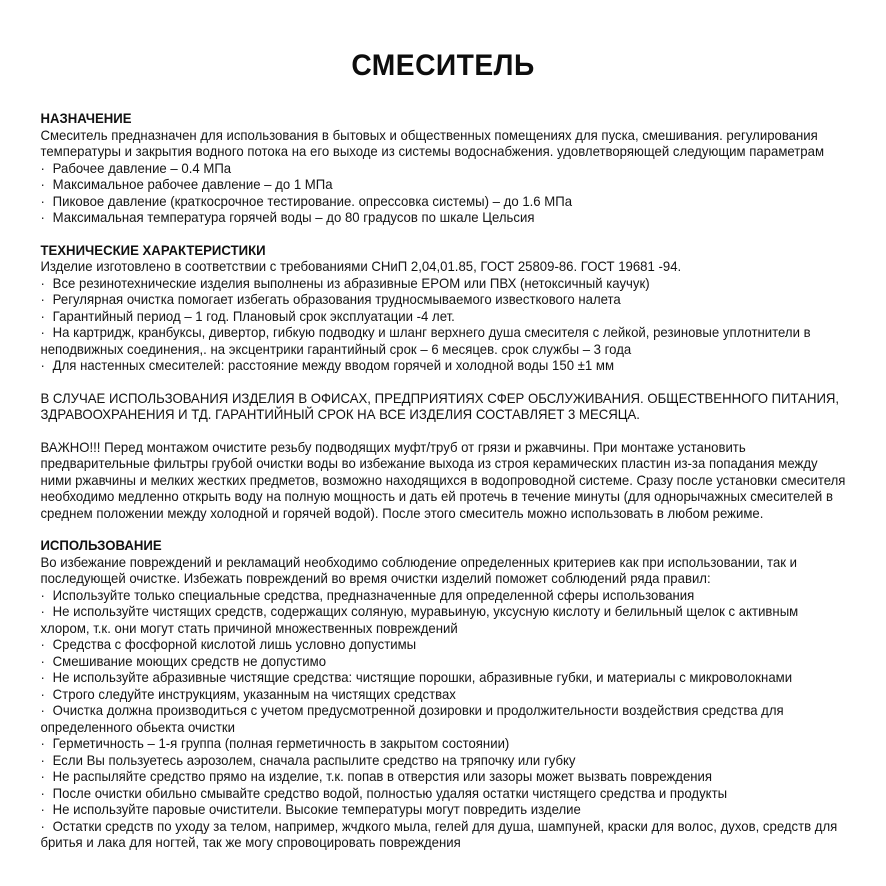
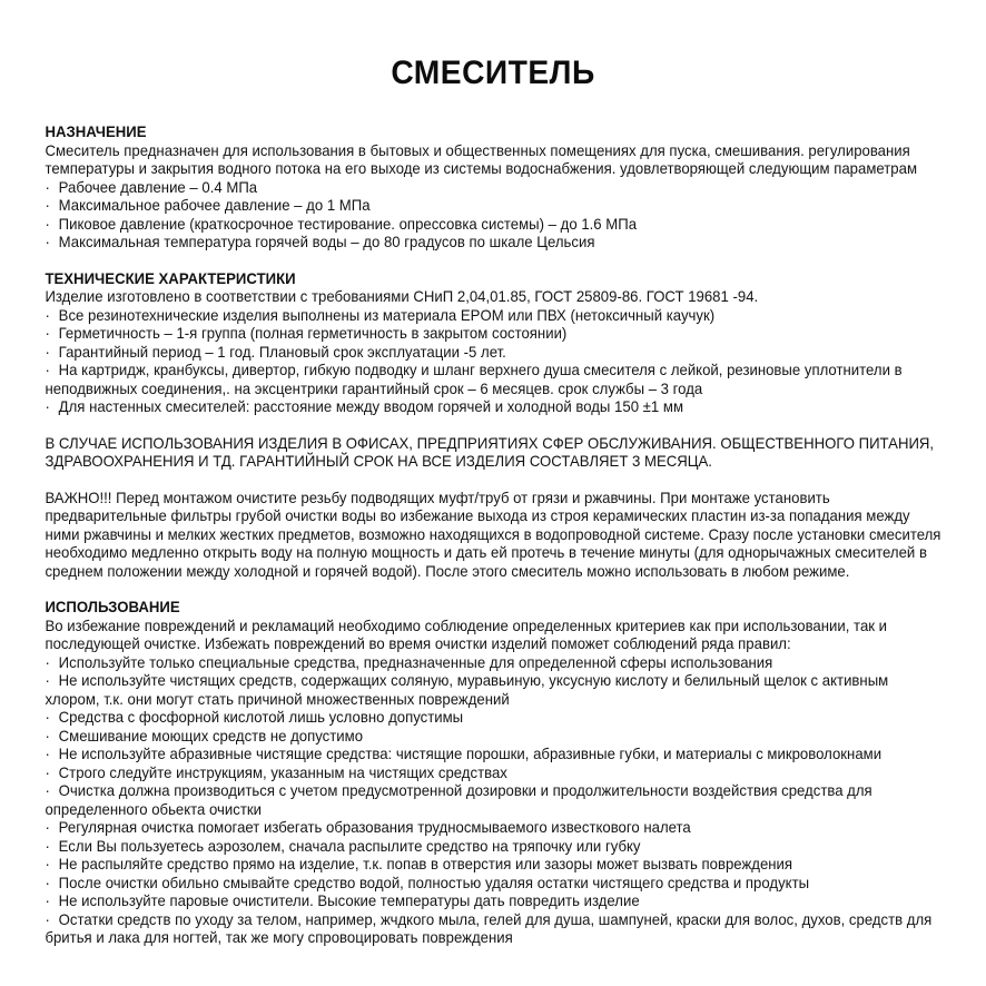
  СМЕСИТЕЛЬ
  НАЗНАЧЕНИЕ
  Смеситель предназначен для использования в бытовых и общественных помещениях для пуска, смешивания. регулирования температуры и закрытия водного потока на его выходе из системы водоснабжения. удовлетворяющей следующим параметрам
  · Рабочее давление – 0.4 МПа
  · Максимальное рабочее давление – до 1 МПа
  · Пиковое давление (краткосрочное тестирование. опрессовка системы) – до 1.6 МПа
  · Максимальная температура горячей воды – до 80 градусов по шкале Цельсия
  ТЕХНИЧЕСКИЕ ХАРАКТЕРИСТИКИ
  Изделие изготовлено в соответствии с требованиями СНиП 2,04,01.85, ГОСТ 25809-86. ГОСТ 19681 -94.
- · Все резинотехнические изделия выполнены из абразивные EPOM или ПВХ (нетоксичный каучук)
+ · Все резинотехнические изделия выполнены из материала EPOM или ПВХ (нетоксичный каучук)
- · Регулярная очистка помогает избегать образования трудносмываемого известкового налета
+ · Герметичность – 1-я группа (полная герметичность в закрытом состоянии)
- · Гарантийный период – 1 год. Плановый срок эксплуатации -4 лет.
+ · Гарантийный период – 1 год. Плановый срок эксплуатации -5 лет.
  · На картридж, кранбуксы, дивертор, гибкую подводку и шланг верхнего душа смесителя с лейкой, резиновые уплотнители в неподвижных соединения,. на эксцентрики гарантийный срок – 6 месяцев. срок службы – 3 года
  · Для настенных смесителей: расстояние между вводом горячей и холодной воды 150 ±1 мм
  В СЛУЧАЕ ИСПОЛЬЗОВАНИЯ ИЗДЕЛИЯ В ОФИСАХ, ПРЕДПРИЯТИЯХ СФЕР ОБСЛУЖИВАНИЯ. ОБЩЕСТВЕННОГО ПИТАНИЯ, ЗДРАВООХРАНЕНИЯ И ТД. ГАРАНТИЙНЫЙ СРОК НА ВСЕ ИЗДЕЛИЯ СОСТАВЛЯЕТ 3 МЕСЯЦА.
  ВАЖНО!!! Перед монтажом очистите резьбу подводящих муфт/труб от грязи и ржавчины. При монтаже установить предварительные фильтры грубой очистки воды во избежание выхода из строя керамических пластин из-за попадания между ними ржавчины и мелких жестких предметов, возможно находящихся в водопроводной системе. Сразу после установки смесителя необходимо медленно открыть воду на полную мощность и дать ей протечь в течение минуты (для однорычажных смесителей в среднем положении между холодной и горячей водой). После этого смеситель можно использовать в любом режиме.
  ИСПОЛЬЗОВАНИЕ
  Во избежание повреждений и рекламаций необходимо соблюдение определенных критериев как при использовании, так и последующей очистке. Избежать повреждений во время очистки изделий поможет соблюдений ряда правил:
  · Используйте только специальные средства, предназначенные для определенной сферы использования
  · Не используйте чистящих средств, содержащих соляную, муравьиную, уксусную кислоту и белильный щелок с активным хлором, т.к. они могут стать причиной множественных повреждений
  · Средства с фосфорной кислотой лишь условно допустимы
  · Смешивание моющих средств не допустимо
  · Не используйте абразивные чистящие средства: чистящие порошки, абразивные губки, и материалы с микроволокнами
  · Строго следуйте инструкциям, указанным на чистящих средствах
  · Очистка должна производиться с учетом предусмотренной дозировки и продолжительности воздействия средства для определенного обьекта очистки
- · Герметичность – 1-я группа (полная герметичность в закрытом состоянии)
+ · Регулярная очистка помогает избегать образования трудносмываемого известкового налета
  · Если Вы пользуетесь аэрозолем, сначала распылите средство на тряпочку или губку
  · Не распыляйте средство прямо на изделие, т.к. попав в отверстия или зазоры может вызвать повреждения
  · После очистки обильно смывайте средство водой, полностью удаляя остатки чистящего средства и продукты
- · Не используйте паровые очистители. Высокие температуры могут повредить изделие
+ · Не используйте паровые очистители. Высокие температуры дать повредить изделие
  · Остатки средств по уходу за телом, например, жчдкого мыла, гелей для душа, шампуней, краски для волос, духов, средств для бритья и лака для ногтей, так же могу спровоцировать повреждения
